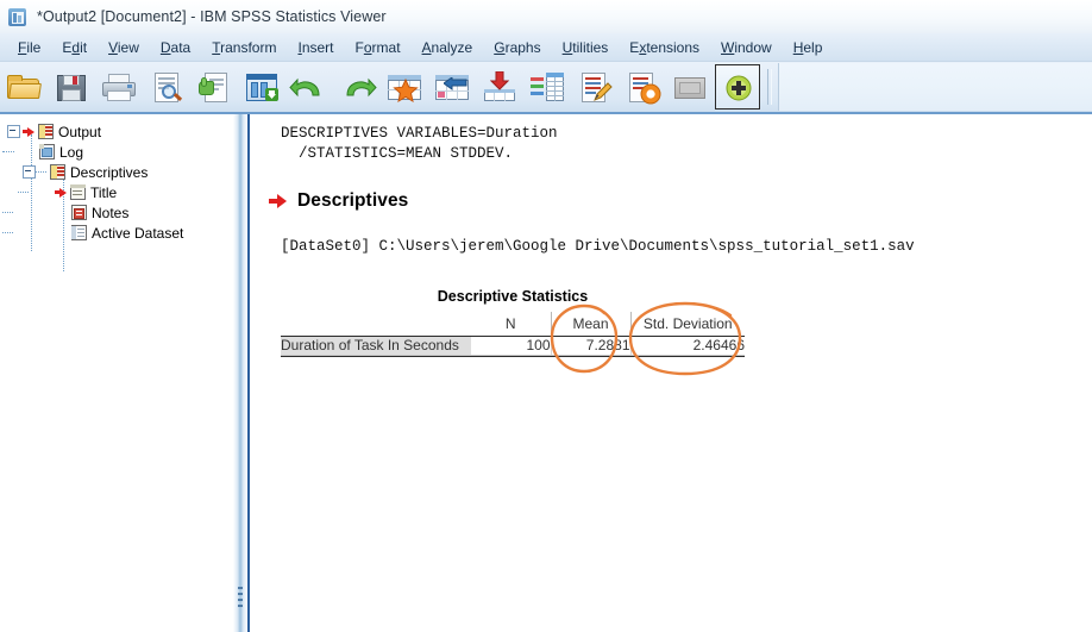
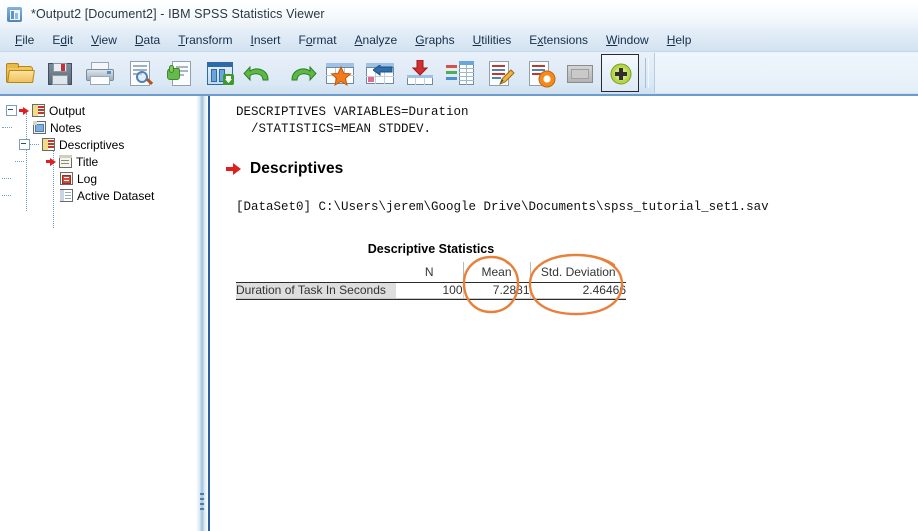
  *Output2 [Document2] - IBM SPSS Statistics Viewer
  File
  Edit
  View
  Data
  Transform
  Insert
  Format
  Analyze
  Graphs
  Utilities
  Extensions
  Window
  Help
  Output
- Log
+ Notes
  Descriptives
  Title
- Notes
+ Log
  Active Dataset
  DESCRIPTIVES VARIABLES=Duration
  /STATISTICS=MEAN STDDEV.
  Descriptives
  [DataSet0] C:\Users\jerem\Google Drive\Documents\spss_tutorial_set1.sav
  Descriptive Statistics
  	N	Mean	Std. Deviation
  Duration of Task In Seconds	100	7.2881	2.46466
